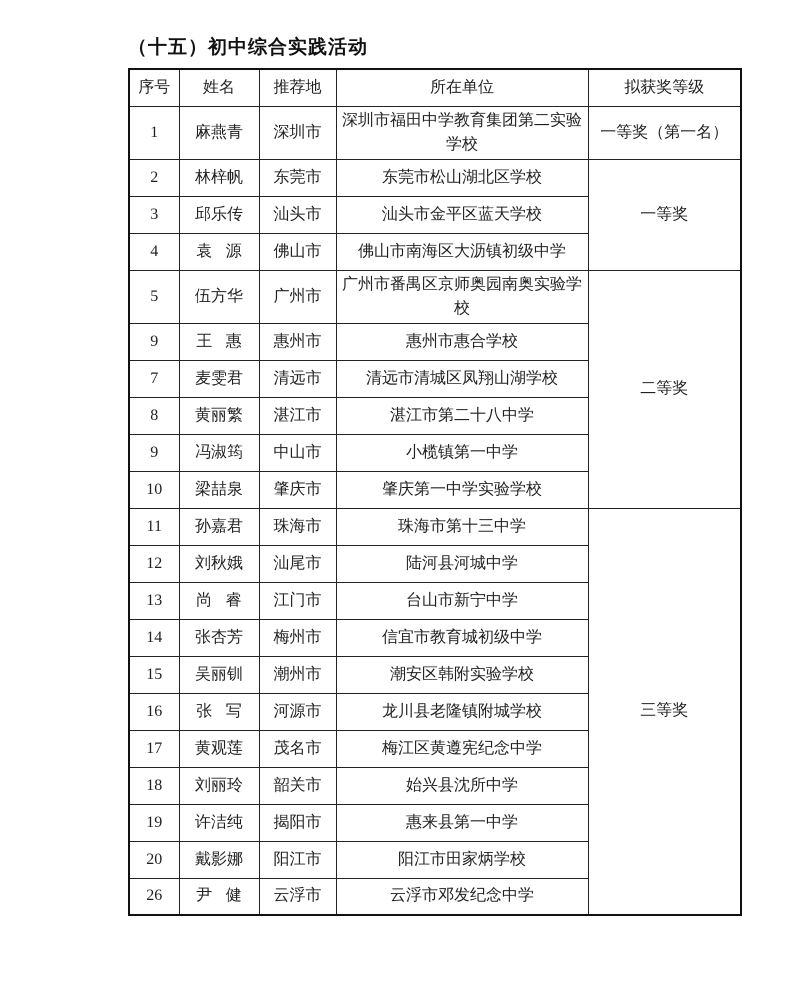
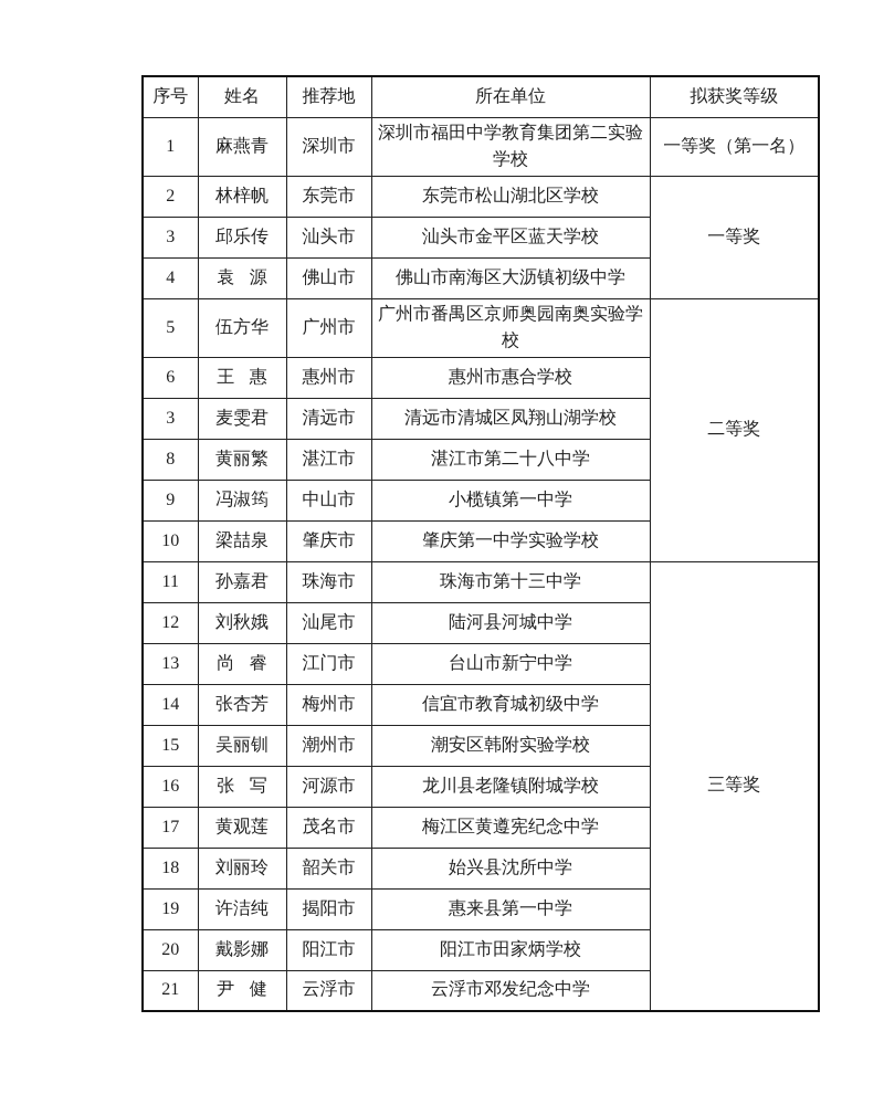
- （十五）初中综合实践活动
  序号	姓名	推荐地	所在单位	拟获奖等级
  1	麻燕青	深圳市	深圳市福田中学教育集团第二实验学校	一等奖（第一名）
  2	林梓帆	东莞市	东莞市松山湖北区学校	一等奖
  3	邱乐传	汕头市	汕头市金平区蓝天学校
  4	袁源	佛山市	佛山市南海区大沥镇初级中学
  5	伍方华	广州市	广州市番禺区京师奥园南奥实验学校	二等奖
- 9	王惠	惠州市	惠州市惠合学校
+ 6	王惠	惠州市	惠州市惠合学校
- 7	麦雯君	清远市	清远市清城区凤翔山湖学校
+ 3	麦雯君	清远市	清远市清城区凤翔山湖学校
  8	黄丽繁	湛江市	湛江市第二十八中学
  9	冯淑筠	中山市	小榄镇第一中学
  10	梁喆泉	肇庆市	肇庆第一中学实验学校
  11	孙嘉君	珠海市	珠海市第十三中学	三等奖
  12	刘秋娥	汕尾市	陆河县河城中学
  13	尚睿	江门市	台山市新宁中学
  14	张杏芳	梅州市	信宜市教育城初级中学
  15	吴丽钏	潮州市	潮安区韩附实验学校
  16	张写	河源市	龙川县老隆镇附城学校
  17	黄观莲	茂名市	梅江区黄遵宪纪念中学
  18	刘丽玲	韶关市	始兴县沈所中学
  19	许洁纯	揭阳市	惠来县第一中学
  20	戴影娜	阳江市	阳江市田家炳学校
- 26	尹健	云浮市	云浮市邓发纪念中学
+ 21	尹健	云浮市	云浮市邓发纪念中学
